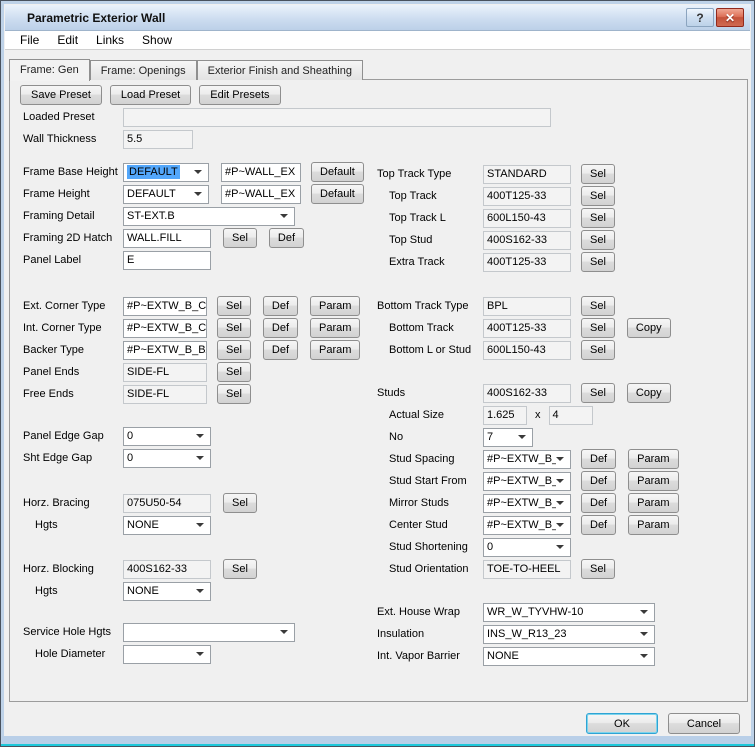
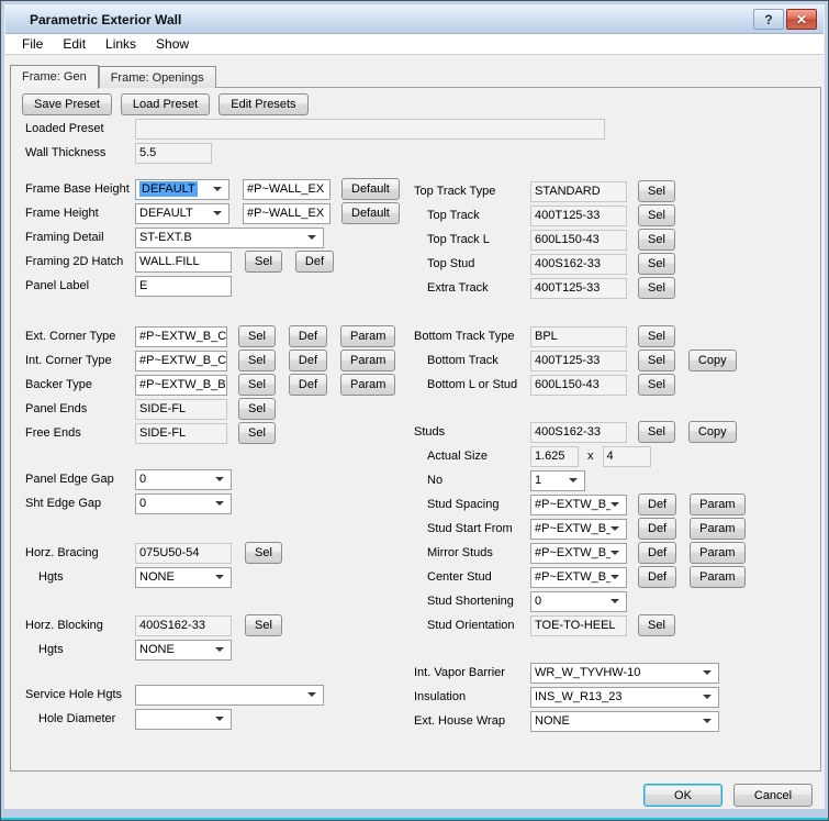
  Parametric Exterior Wall
  ?
  ✕
  File
  Edit
  Links
  Show
  Frame: Gen
  Frame: Openings
- Exterior Finish and Sheathing
  Save Preset
  Load Preset
  Edit Presets
  Loaded Preset
  Wall Thickness
  5.5
  Frame Base Height
  DEFAULT
  #P~WALL_EX
  Default
  Frame Height
  DEFAULT
  #P~WALL_EX
  Default
  Framing Detail
  ST-EXT.B
  Framing 2D Hatch
  WALL.FILL
  Sel
  Def
  Panel Label
  E
  Ext. Corner Type
  #P~EXTW_B_C
  Sel
  Def
  Param
  Int. Corner Type
  #P~EXTW_B_C
  Sel
  Def
  Param
  Backer Type
  #P~EXTW_B_B
  Sel
  Def
  Param
  Panel Ends
  SIDE-FL
  Sel
  Free Ends
  SIDE-FL
  Sel
  Panel Edge Gap
  0
  Sht Edge Gap
  0
  Horz. Bracing
  075U50-54
  Sel
  Hgts
  NONE
  Horz. Blocking
  400S162-33
  Sel
  Hgts
  NONE
  Service Hole Hgts
  Hole Diameter
  Top Track Type
  STANDARD
  Sel
  Top Track
  400T125-33
  Sel
  Top Track L
  600L150-43
  Sel
  Top Stud
  400S162-33
  Sel
  Extra Track
  400T125-33
  Sel
  Bottom Track Type
  BPL
  Sel
  Bottom Track
  400T125-33
  Sel
  Copy
  Bottom L or Stud
  600L150-43
  Sel
  Studs
  400S162-33
  Sel
  Copy
  Actual Size
  1.625
  x
  4
  No
- 7
+ 1
  Stud Spacing
  #P~EXTW_B_
  Def
  Param
  Stud Start From
  #P~EXTW_B_
  Def
  Param
  Mirror Studs
  #P~EXTW_B_
  Def
  Param
  Center Stud
  #P~EXTW_B_
  Def
  Param
  Stud Shortening
  0
  Stud Orientation
  TOE-TO-HEEL
  Sel
- Ext. House Wrap
+ Int. Vapor Barrier
  WR_W_TYVHW-10
  Insulation
  INS_W_R13_23
- Int. Vapor Barrier
+ Ext. House Wrap
  NONE
  OK
  Cancel
